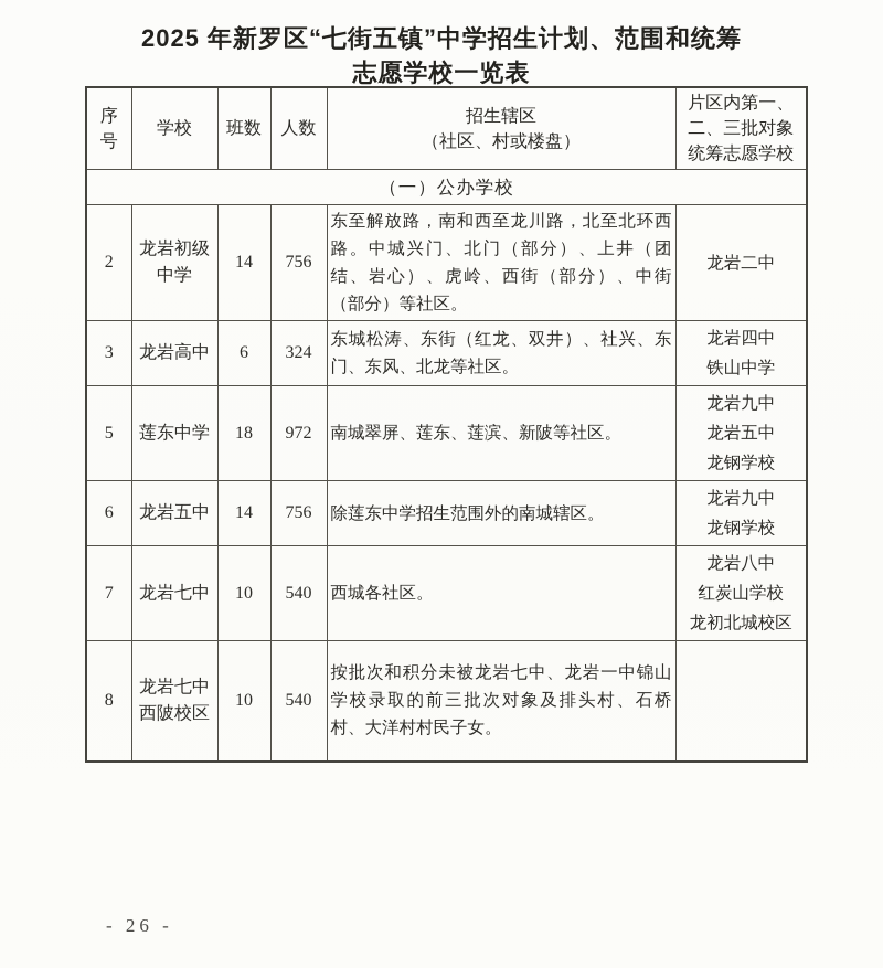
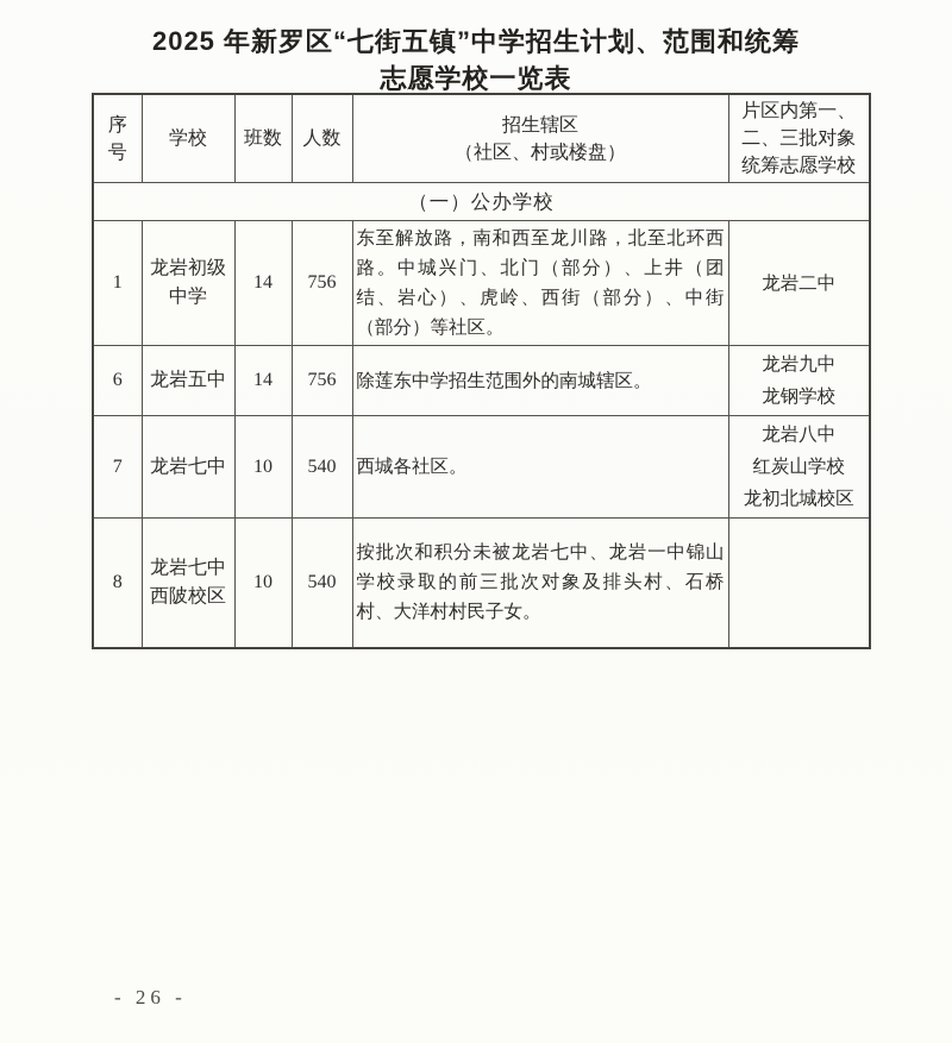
  2025 年新罗区“七街五镇”中学招生计划、范围和统筹
  志愿学校一览表
  序 号	学校	班数	人数	招生辖区 （社区、村或楼盘）	片区内第一、 二、三批对象 统筹志愿学校
  （一）公办学校
- 2	龙岩初级 中学	14	756	东至解放路，南和西至龙川路，北至北环西路。中城兴门、北门（部分）、上井（团结、岩心）、虎岭、西街（部分）、中街（部分）等社区。	龙岩二中
+ 1	龙岩初级 中学	14	756	东至解放路，南和西至龙川路，北至北环西路。中城兴门、北门（部分）、上井（团结、岩心）、虎岭、西街（部分）、中街（部分）等社区。	龙岩二中
- 3	龙岩高中	6	324	东城松涛、东街（红龙、双井）、社兴、东门、东风、北龙等社区。	龙岩四中 铁山中学
- 5	莲东中学	18	972	南城翠屏、莲东、莲滨、新陂等社区。	龙岩九中 龙岩五中 龙钢学校
  6	龙岩五中	14	756	除莲东中学招生范围外的南城辖区。	龙岩九中 龙钢学校
  7	龙岩七中	10	540	西城各社区。	龙岩八中 红炭山学校 龙初北城校区
  8	龙岩七中 西陂校区	10	540	按批次和积分未被龙岩七中、龙岩一中锦山学校录取的前三批次对象及排头村、石桥村、大洋村村民子女。
  - 26 -
